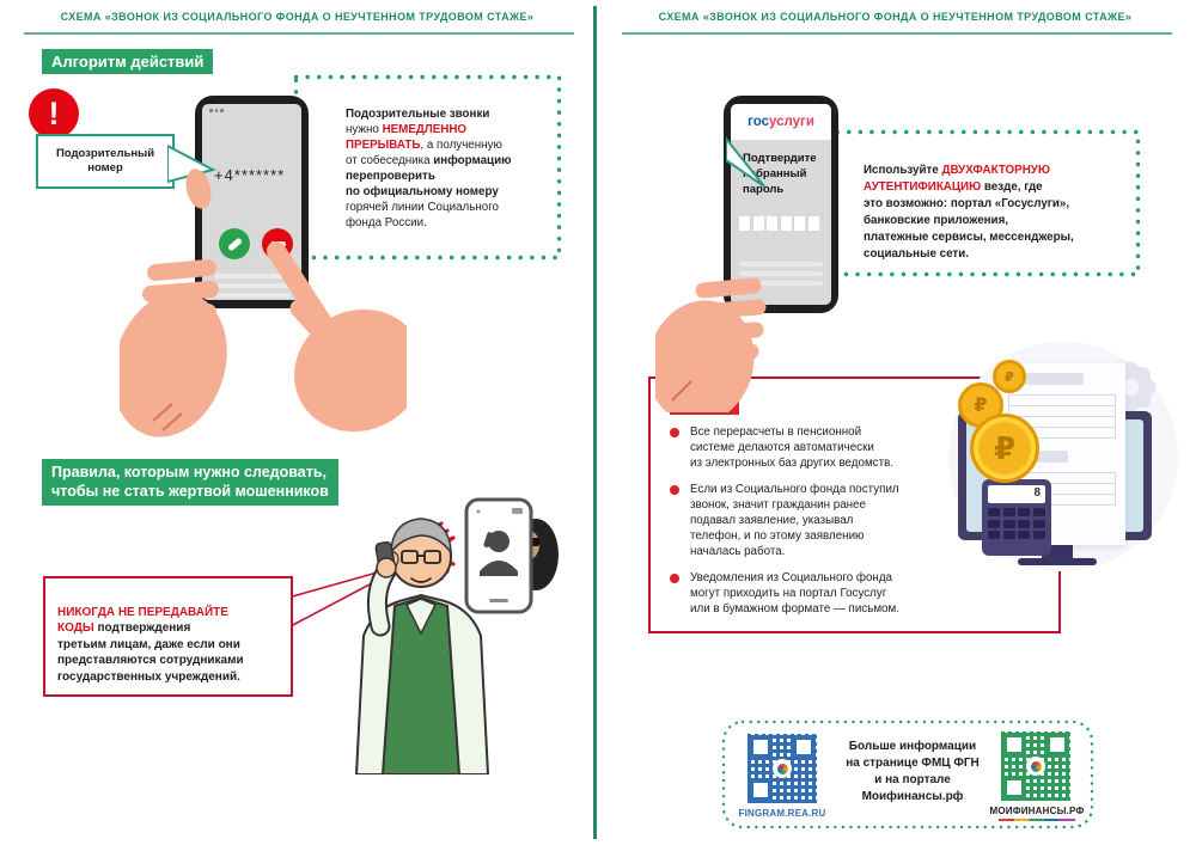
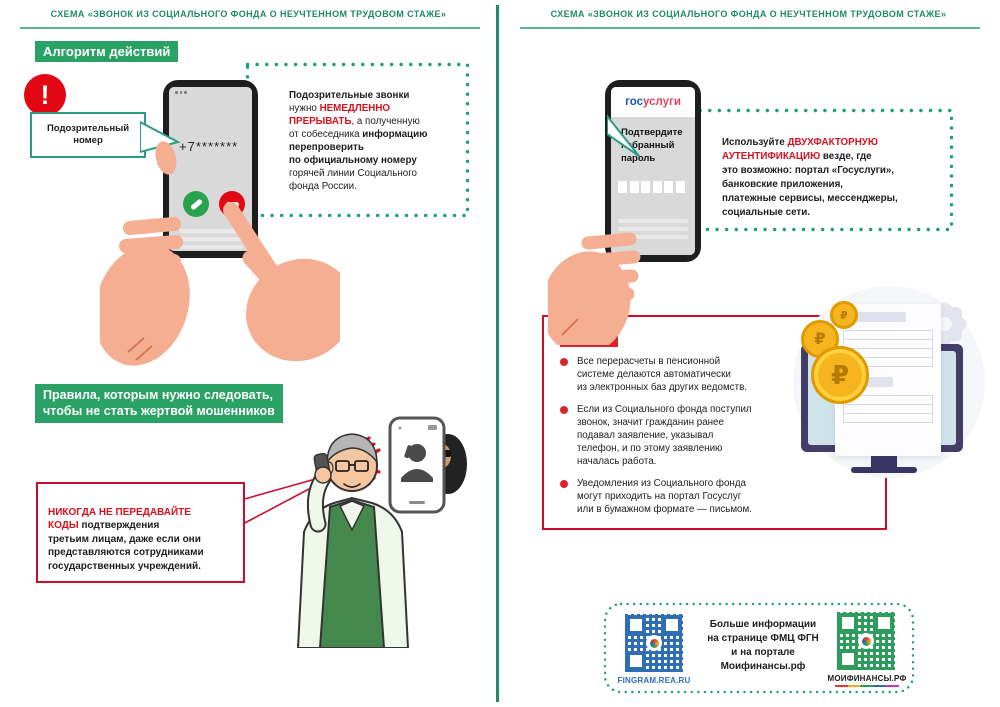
  СХЕМА «ЗВОНОК ИЗ СОЦИАЛЬНОГО ФОНДА О НЕУЧТЕННОМ ТРУДОВОМ СТАЖЕ»
  СХЕМА «ЗВОНОК ИЗ СОЦИАЛЬНОГО ФОНДА О НЕУЧТЕННОМ ТРУДОВОМ СТАЖЕ»
  Алгоритм действий
  !
  Подозрительный
  номер
  Подозрительные звонки
  нужно НЕМЕДЛЕННО
  ПРЕРЫВАТЬ, а полученную
  от собеседника информацию
  перепроверить
  по официальному номеру
  горячей линии Социального
  фонда России.
- +4*******
+ +7*******
  Правила, которым нужно следовать,
  чтобы не стать жертвой мошенников
  НИКОГДА НЕ ПЕРЕДАВАЙТЕ
  КОДЫ подтверждения
  третьим лицам, даже если они
  представляются сотрудниками
  государственных учреждений.
  Используйте ДВУХФАКТОРНУЮ
  АУТЕНТИФИКАЦИЮ везде, где
  это возможно: портал «Госуслуги»,
  банковские приложения,
  платежные сервисы, мессенджеры,
  социальные сети.
  гос
  услуги
  Подтвердите
  бранный
  пароль
  Все перерасчеты в пенсионной
  системе делаются автоматически
  из электронных баз других ведомств.
  Если из Социального фонда поступил
  звонок, значит гражданин ранее
  подавал заявление, указывал
  телефон, и по этому заявлению
  началась работа.
  Уведомления из Социального фонда
  могут приходить на портал Госуслуг
  или в бумажном формате — письмом.
  ₽
  ₽
  ₽
- 8
  FINGRAM.REA.RU
  Больше информации
  на странице ФМЦ ФГН
  и на портале
  Моифинансы.рф
  МОИФИНАНСЫ.РФ
